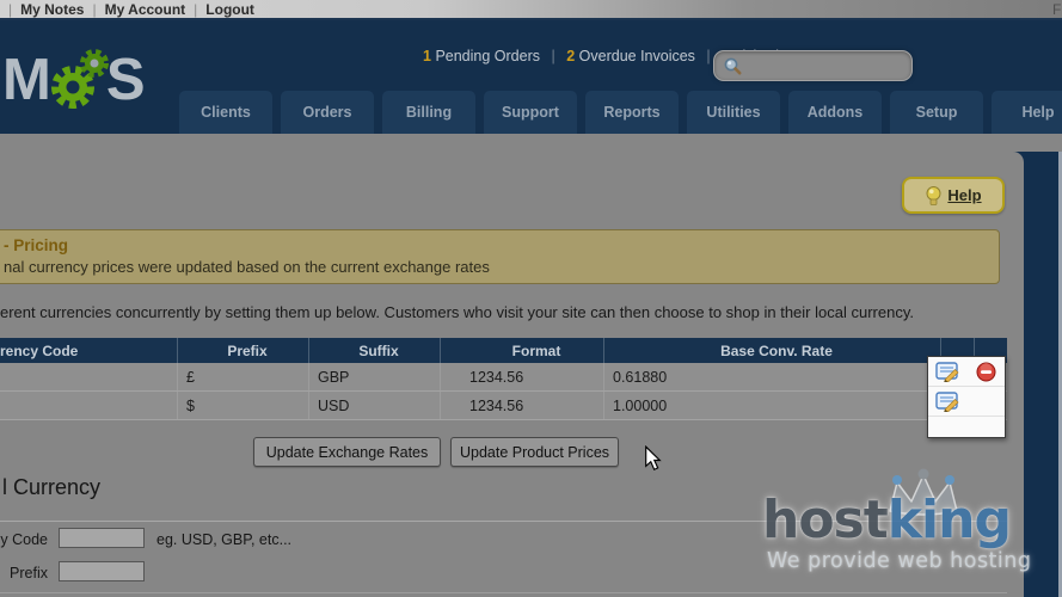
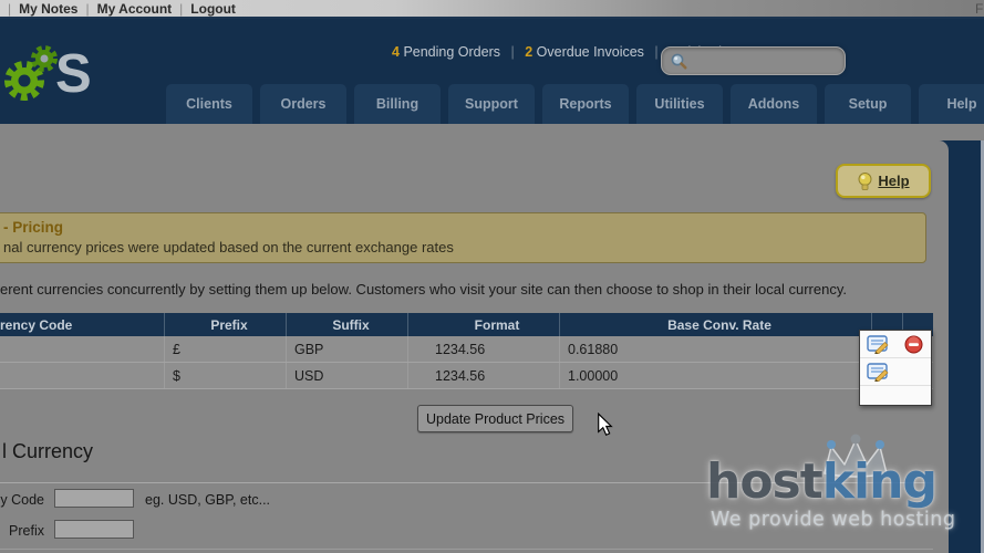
  |
  My Notes
  |
  My Account
  |
  Logout
  F
- M
  S
- 1 Pending Orders | 2 Overdue Invoices |
+ 4 Pending Orders | 2 Overdue Invoices |
  Clients
  Orders
  Billing
  Support
  Reports
  Utilities
  Addons
  Setup
  Help
  Help
  - Pricing
  nal currency prices were updated based on the current exchange rates
  erent currencies concurrently by setting them up below. Customers who visit your site can then choose to shop in their local currency.
  rency Code
  Prefix
  Suffix
  Format
  Base Conv. Rate
  £
  GBP
  1234.56
  0.61880
  $
  USD
  1234.56
  1.00000
- Update Exchange Rates
  Update Product Prices
  l Currency
  y Code
  eg. USD, GBP, etc...
  Prefix
  hostking
  We provide web hosting
